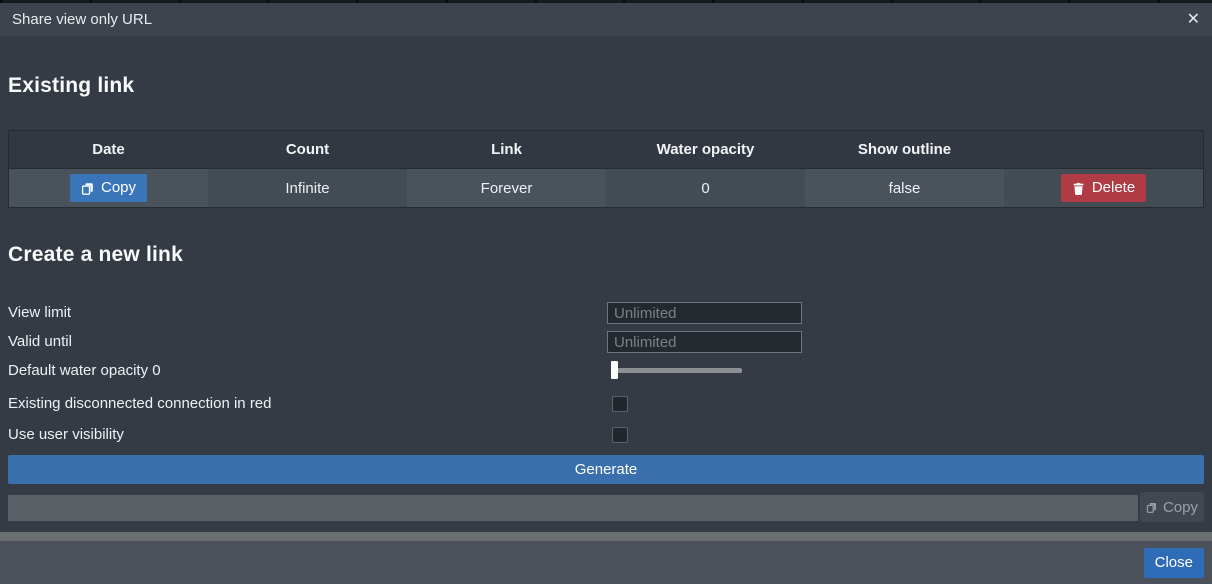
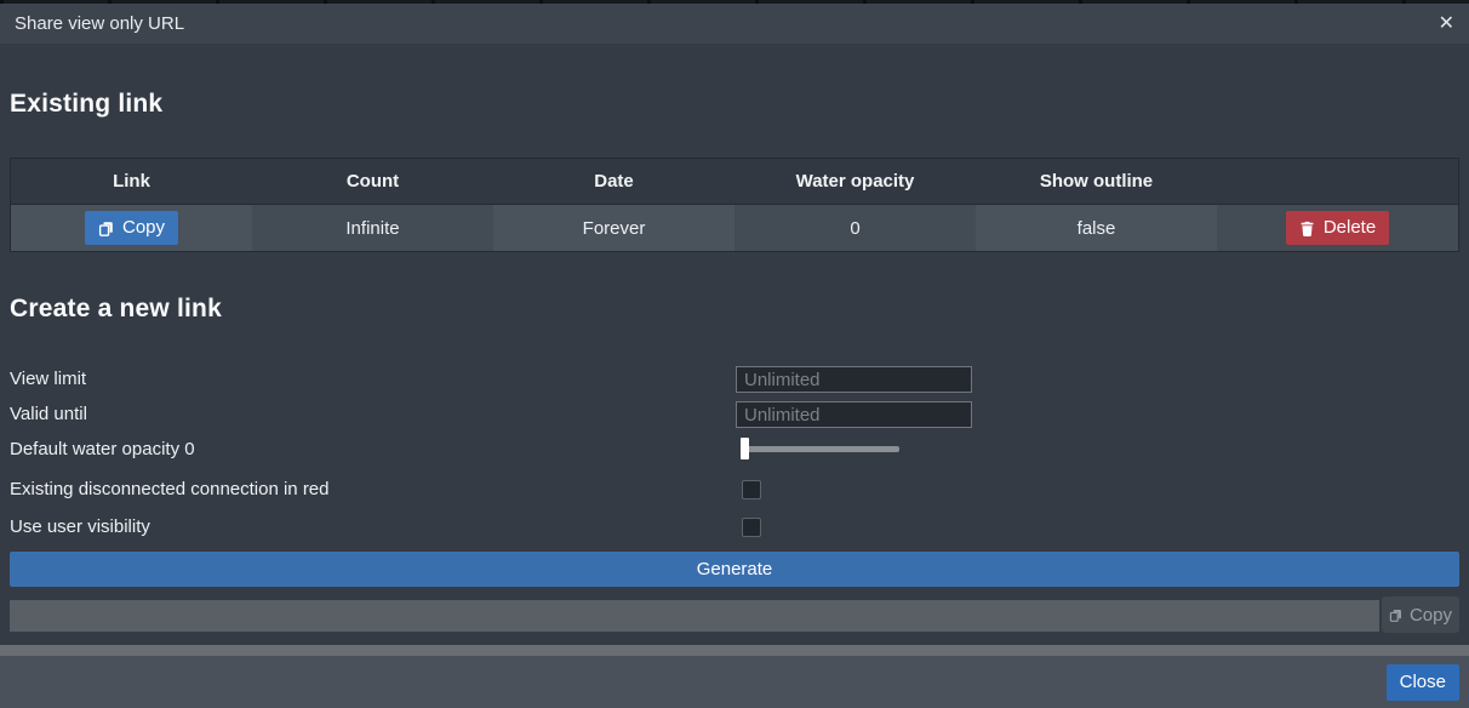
  Share view only URL
  ✕
  Existing link
- Date
+ Link
  Count
- Link
+ Date
  Water opacity
  Show outline
  Copy
  Infinite
  Forever
  0
  false
  Delete
  Create a new link
  View limit
  Unlimited
  Valid until
  Unlimited
  Default water opacity 0
  Existing disconnected connection in red
  Use user visibility
  Generate
  Copy
  Close
